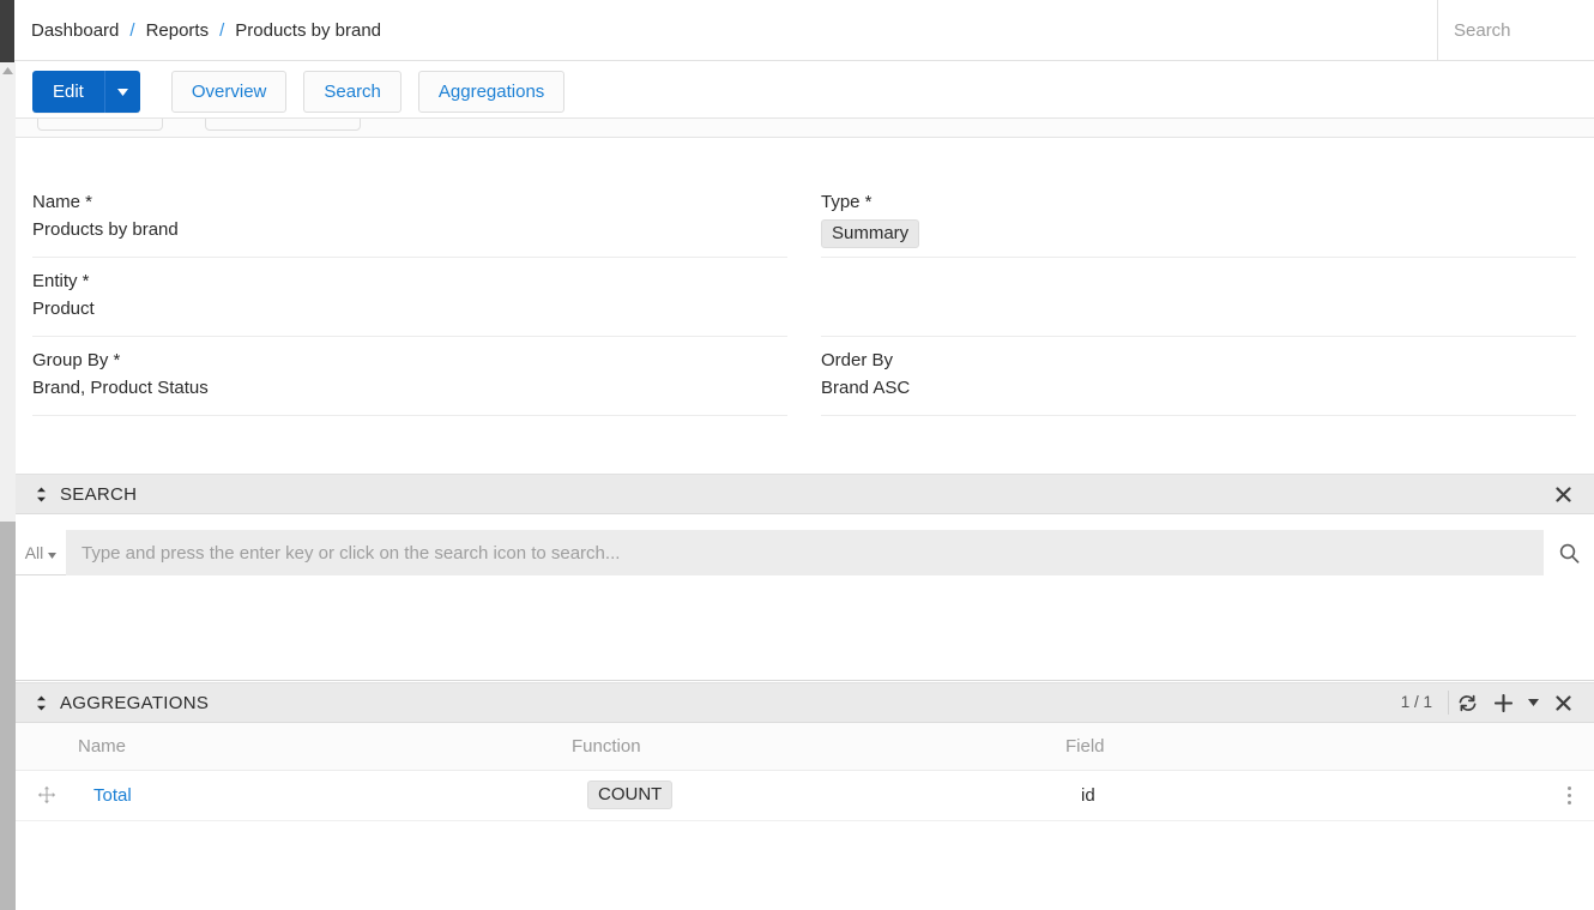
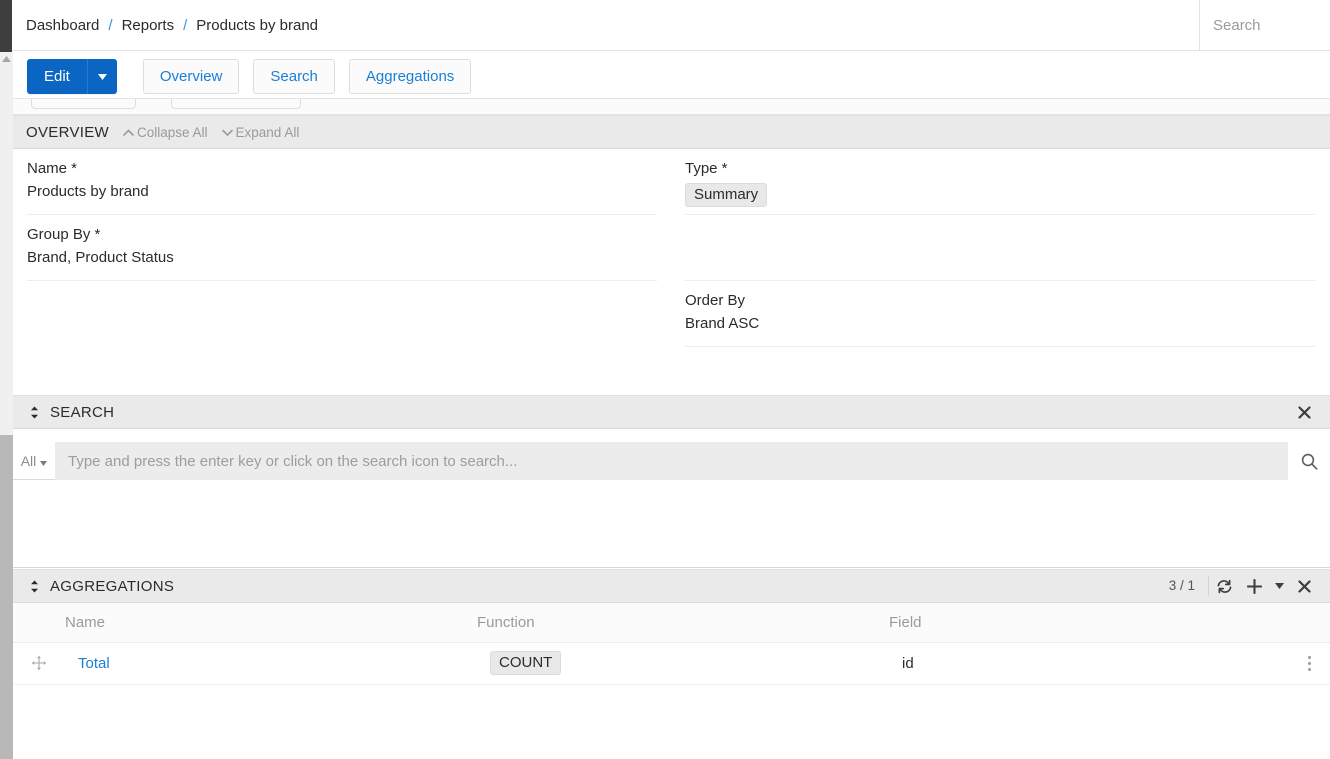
  Dashboard
  /
  Reports
  /
  Products by brand
  Search
  Edit
  Overview
  Search
  Aggregations
+ OVERVIEW
+ Collapse All
+ Expand All
  Name *
  Products by brand
- Entity *
- Product
  Group By *
  Brand, Product Status
  Type *
  Summary
  Order By
  Brand ASC
  SEARCH
  All
  Type and press the enter key or click on the search icon to search...
  AGGREGATIONS
- 1 / 1
+ 3 / 1
  	Name	Function	Field
  	Total	COUNT	id
